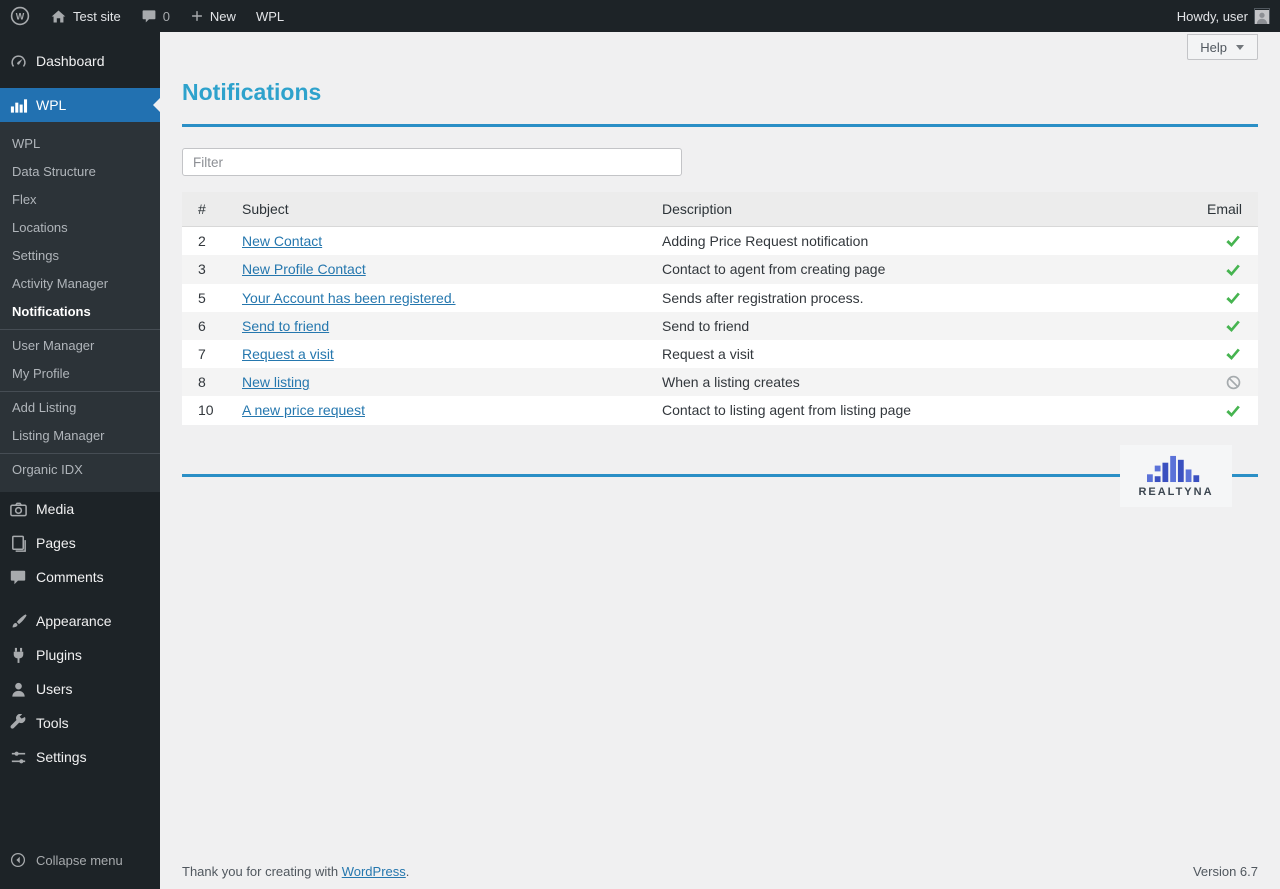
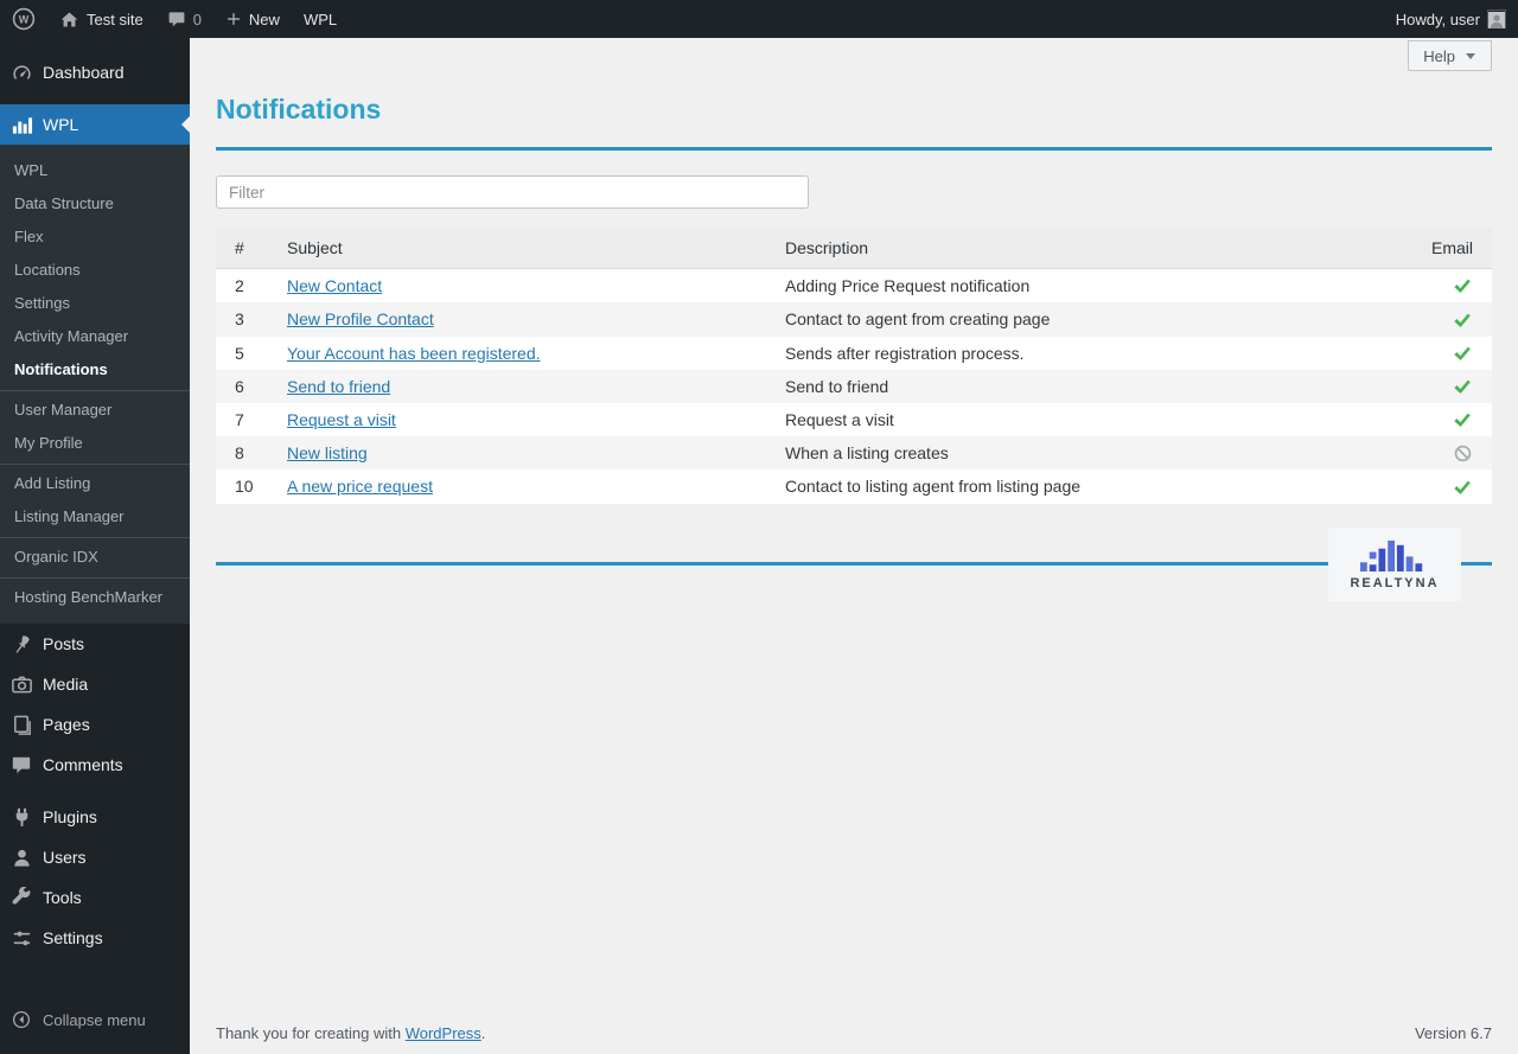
  W
  Test site
  0
  New
  WPL
  Howdy, user
  Dashboard
  WPL
  WPL
  Data Structure
  Flex
  Locations
  Settings
  Activity Manager
  Notifications
  User Manager
  My Profile
  Add Listing
  Listing Manager
  Organic IDX
+ Hosting BenchMarker
+ Posts
  Media
  Pages
  Comments
- Appearance
  Plugins
  Users
  Tools
  Settings
  Collapse menu
  Help
  Notifications
  Filter
  #	Subject	Description	Email
  2	New Contact	Adding Price Request notification
  3	New Profile Contact	Contact to agent from creating page
  5	Your Account has been registered.	Sends after registration process.
  6	Send to friend	Send to friend
  7	Request a visit	Request a visit
  8	New listing	When a listing creates
  10	A new price request	Contact to listing agent from listing page
  REALTYNA
  Thank you for creating with WordPress.
  Version 6.7
